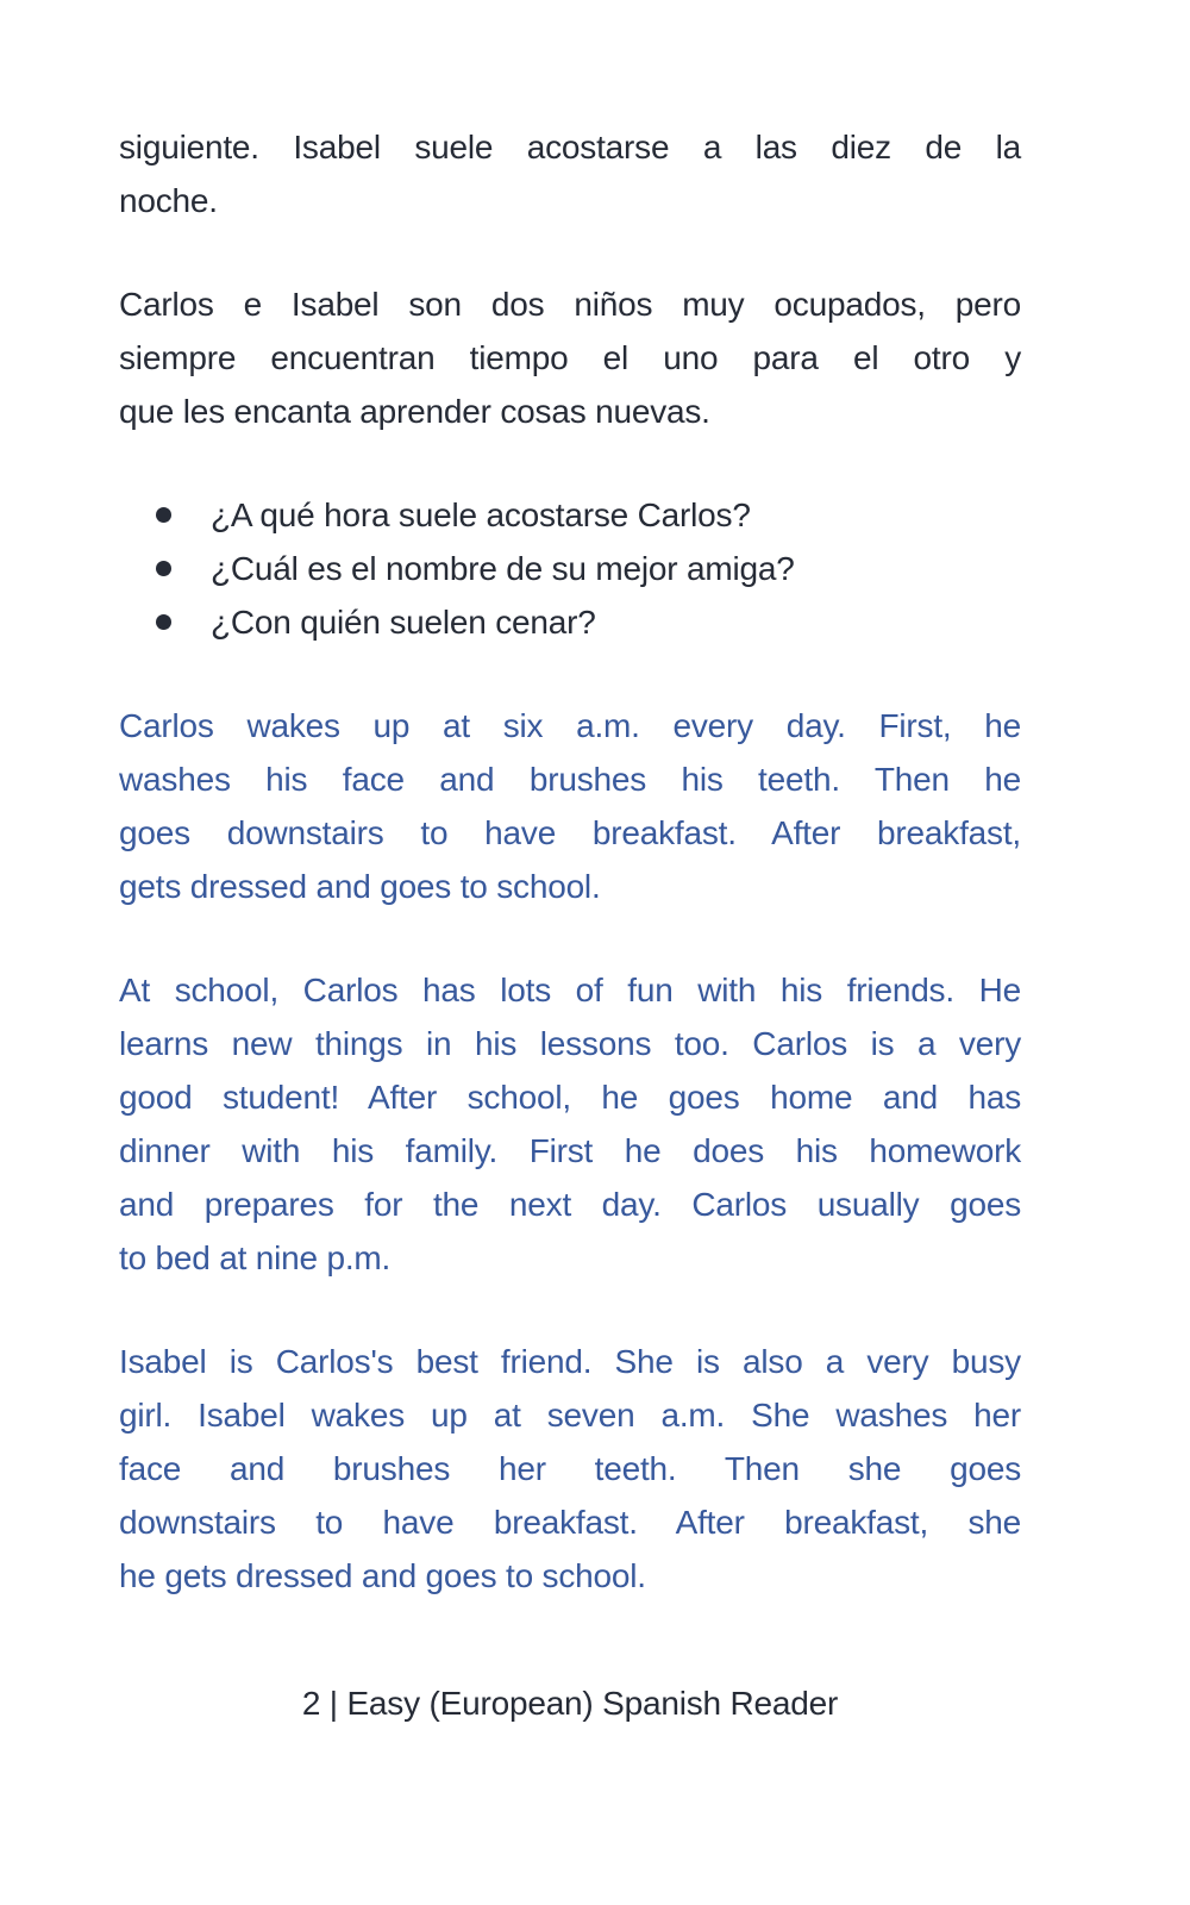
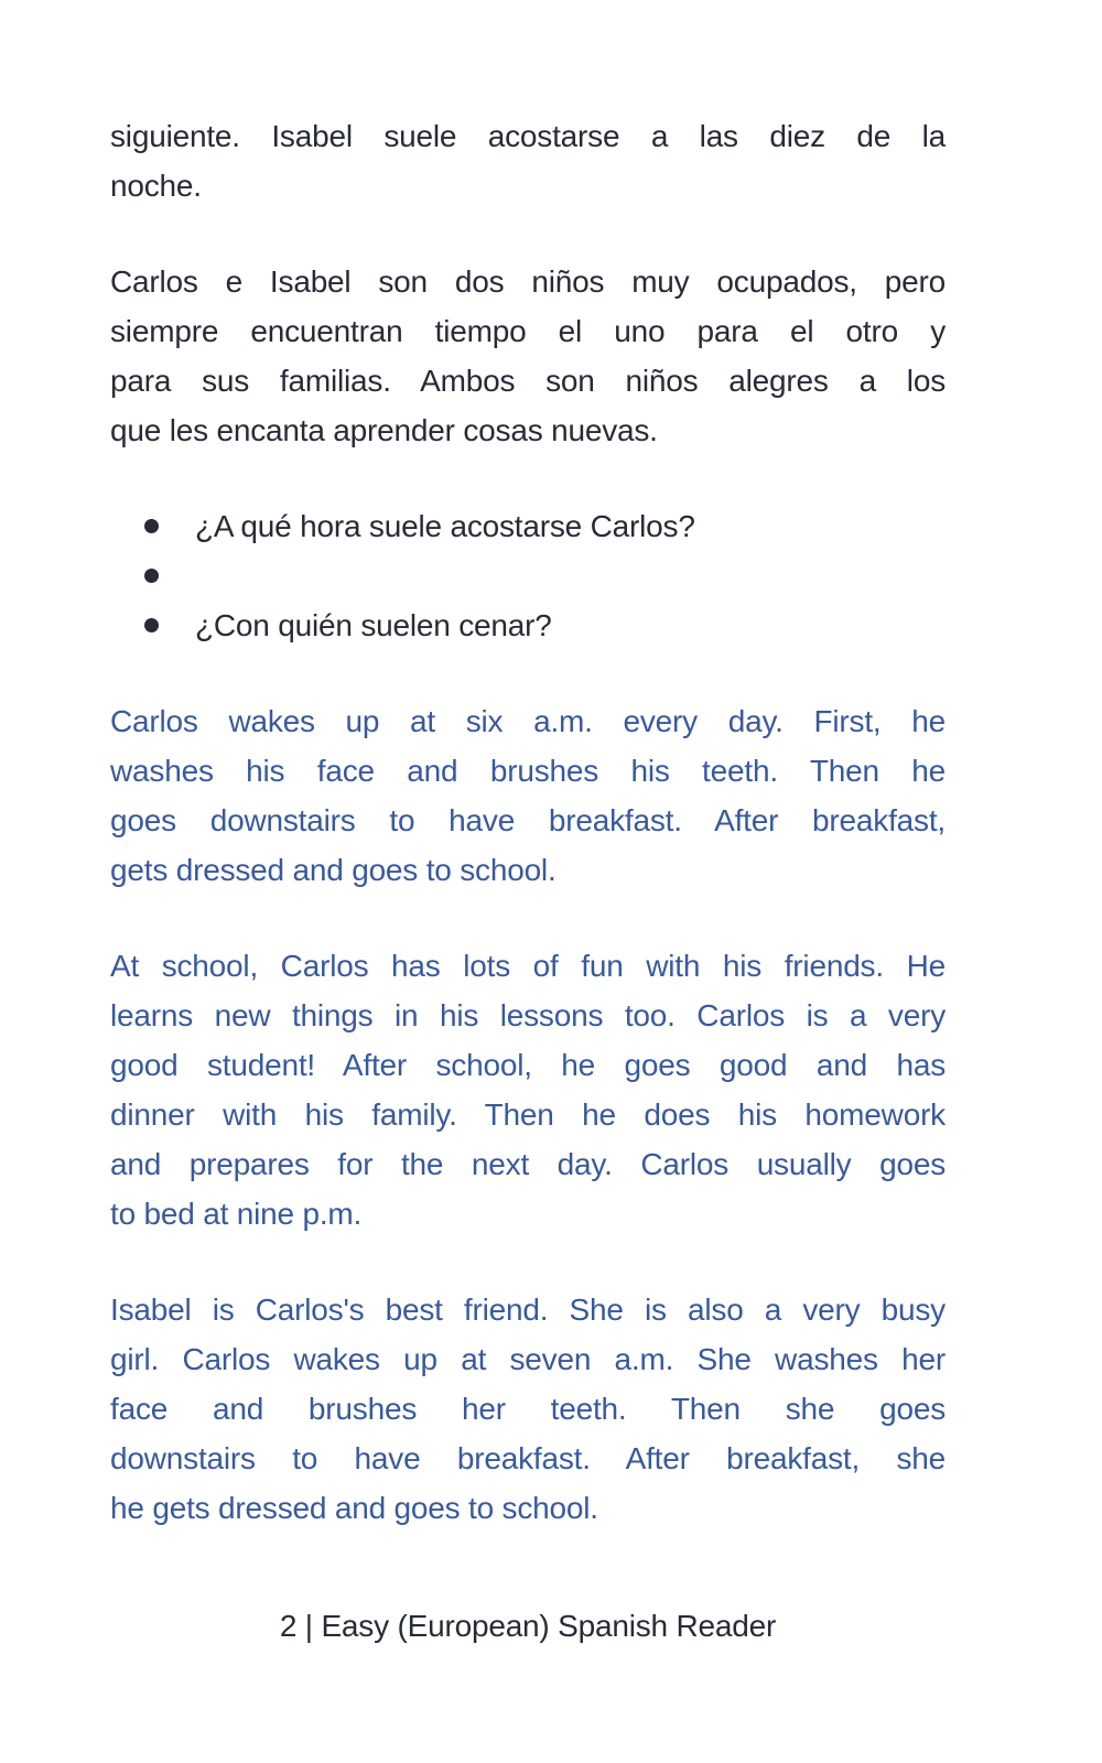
  siguiente. Isabel suele acostarse a las diez de la
  noche.
  Carlos e Isabel son dos niños muy ocupados, pero
  siempre encuentran tiempo el uno para el otro y
+ para sus familias. Ambos son niños alegres a los
  que les encanta aprender cosas nuevas.
  ¿A qué hora suele acostarse Carlos?
- ¿Cuál es el nombre de su mejor amiga?
  ¿Con quién suelen cenar?
  Carlos wakes up at six a.m. every day. First, he
  washes his face and brushes his teeth. Then he
  goes downstairs to have breakfast. After breakfast,
  gets dressed and goes to school.
  At school, Carlos has lots of fun with his friends. He
  learns new things in his lessons too. Carlos is a very
- good student! After school, he goes home and has
+ good student! After school, he goes good and has
- dinner with his family. First he does his homework
+ dinner with his family. Then he does his homework
  and prepares for the next day. Carlos usually goes
  to bed at nine p.m.
  Isabel is Carlos's best friend. She is also a very busy
- girl. Isabel wakes up at seven a.m. She washes her
+ girl. Carlos wakes up at seven a.m. She washes her
  face and brushes her teeth. Then she goes
  downstairs to have breakfast. After breakfast, she
  he gets dressed and goes to school.
  2 | Easy (European) Spanish Reader
